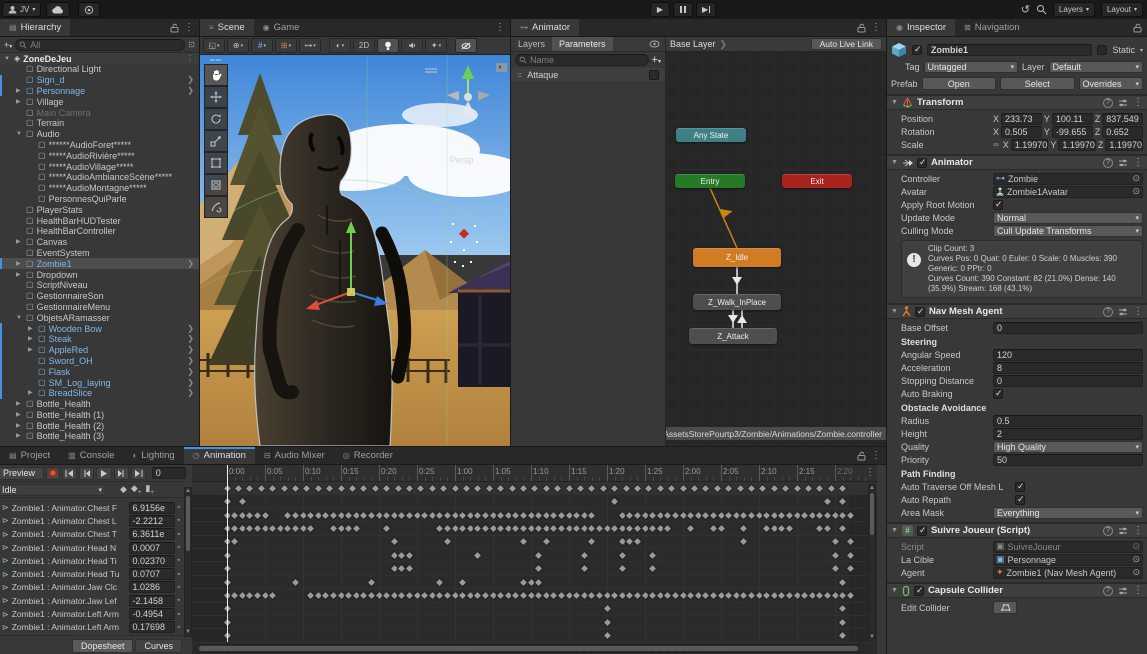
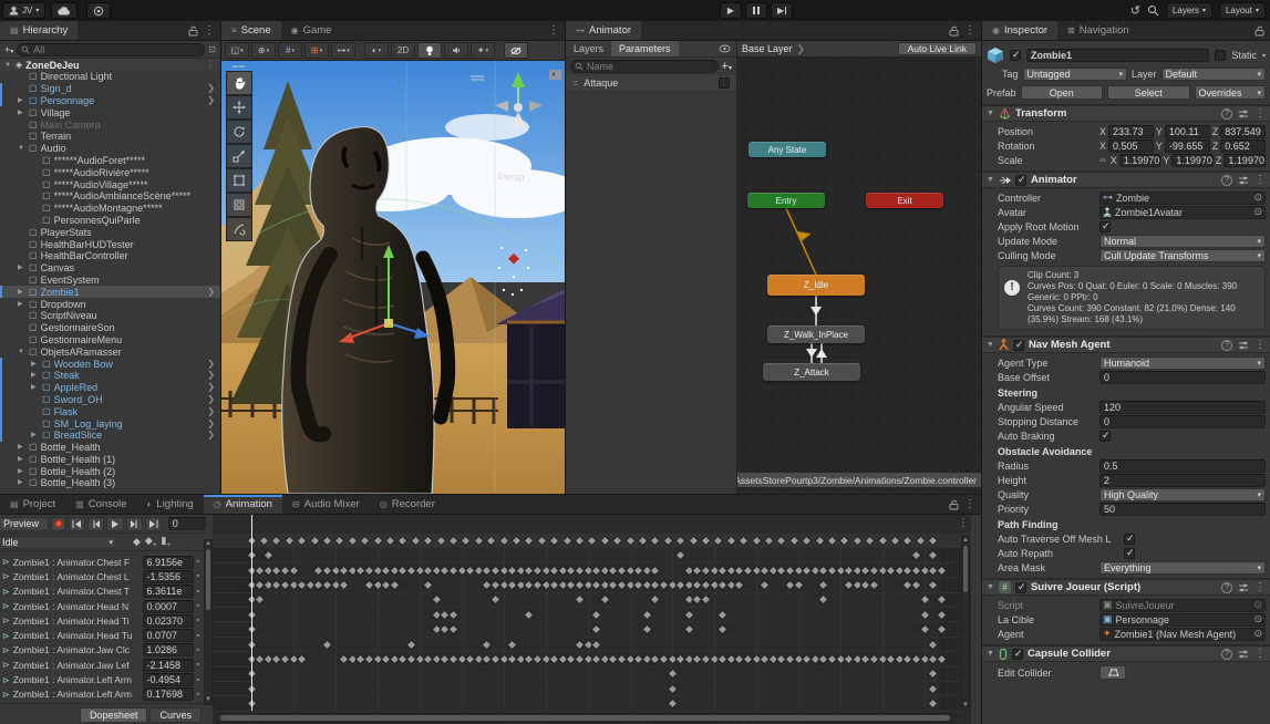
  JV
  ▶
  ▶
  ↺
  Layers
  Layout
  ▤
  Hierarchy
  ⋮
  All
  ⊡
  ◈
  ZoneDeJeu
  ⋮
  ▢
  Directional Light
  ▢
  Sign_d
  ❯
  ▢
  Personnage
  ❯
  ▢
  Village
  ▢
  Main Camera
  ▢
  Terrain
  ▢
  Audio
  ▢
  ******AudioForet*****
  ▢
  *****AudioRivière*****
  ▢
  *****AudioVillage*****
  ▢
  *****AudioAmbianceScène*****
  ▢
  *****AudioMontagne*****
  ▢
  PersonnesQuiParle
  ▢
  PlayerStats
  ▢
  HealthBarHUDTester
  ▢
  HealthBarController
  ▢
  Canvas
  ▢
  EventSystem
  ▢
  Zombie1
  ❯
  ▢
  Dropdown
  ▢
  ScriptNiveau
  ▢
  GestionnaireSon
  ▢
  GestionnaireMenu
  ▢
  ObjetsARamasser
  ▢
  Wooden Bow
  ❯
  ▢
  Steak
  ❯
  ▢
  AppleRed
  ❯
  ▢
  Sword_OH
  ❯
  ▢
  Flask
  ❯
  ▢
  SM_Log_laying
  ❯
  ▢
  BreadSlice
  ❯
  ▢
  Bottle_Health
  ▢
  Bottle_Health (1)
  ▢
  Bottle_Health (2)
  ▢
  Bottle_Health (3)
  ≡
  Scene
  ◉
  Game
  ⋮
  ◱
  ⊕
  #
  ⊞
  ⊶
  ◐
  2D
  ✦
  Persp
  ⊶
  Animator
  ⋮
  Layers
  Parameters
  Name
  =
  Attaque
  Base Layer
  ❯
  Auto Live Link
  Any State
  Entry
  Exit
  Z_Idle
  Z_Walk_InPlace
  Z_Attack
  AssetsStorePourtp3/Zombie/Animations/Zombie.controller
  ◉
  Inspector
  ⊠
  Navigation
  Zombie1
  Static
  Tag
  Untagged
  Layer
  Default
  Prefab
  Open
  Select
  Overrides
  Transform
  ⋮
  Position
  X
  233.73
  Y
  100.11
  Z
  837.549
  Rotation
  X
  0.505
  Y
  -99.655
  Z
  0.652
  Scale
  ∞
  X
  1.19970
  Y
  1.19970
  Z
  1.19970
  Animator
  ⋮
  Controller
  ⊶
  Zombie
  ⊙
  Avatar
  Zombie1Avatar
  ⊙
  Apply Root Motion
  Update Mode
  Normal
  Culling Mode
  Cull Update Transforms
  !
  Clip Count: 3
  Curves Pos: 0 Quat: 0 Euler: 0 Scale: 0 Muscles: 390 Generic: 0 PPtr: 0
  Curves Count: 390 Constant: 82 (21.0%) Dense: 140 (35.9%) Stream: 168 (43.1%)
  Nav Mesh Agent
  ⋮
+ Agent Type
+ Humanoid
  Base Offset
  0
  Steering
  Angular Speed
  120
- Acceleration
- 8
  Stopping Distance
  0
  Auto Braking
  Obstacle Avoidance
  Radius
  0.5
  Height
  2
  Quality
  High Quality
  Priority
  50
  Path Finding
  Auto Traverse Off Mesh L
  Auto Repath
  Area Mask
  Everything
  #
  Suivre Joueur (Script)
  ⋮
  Script
  ▣
  SuivreJoueur
  ⊙
  La Cible
  ▣
  Personnage
  ⊙
  Agent
  ✦
  Zombie1 (Nav Mesh Agent)
  ⊙
  Capsule Collider
  ⋮
  Edit Collider
  ▤
  Project
  ▥
  Console
  ◐
  Lighting
  ◷
  Animation
  ⊟
  Audio Mixer
  ◎
  Recorder
  ⋮
  Preview
  0
  Idle
  ◆
  ⊳
  Zombie1 : Animator.Chest F
  6.9156e
  ⊳
  Zombie1 : Animator.Chest L
- -2.2212
+ -1.5356
  ⊳
  Zombie1 : Animator.Chest T
  6.3611e
  ⊳
  Zombie1 : Animator.Head N
  0.0007
  ⊳
  Zombie1 : Animator.Head Ti
  0.02370
  ⊳
  Zombie1 : Animator.Head Tu
  0.0707
  ⊳
  Zombie1 : Animator.Jaw Clc
  1.0286
  ⊳
  Zombie1 : Animator.Jaw Lef
  -2.1458
  ⊳
  Zombie1 : Animator.Left Arm
  -0.4954
  ⊳
  Zombie1 : Animator.Left Arm
  0.17698
  Dopesheet
  Curves
- 0:00
- 0:05
- 0:10
- 0:15
- 0:20
- 0:25
- 1:00
- 1:05
- 1:10
- 1:15
- 1:20
- 1:25
- 2:00
- 2:05
- 2:10
- 2:15
- 2:20
  ⋮
